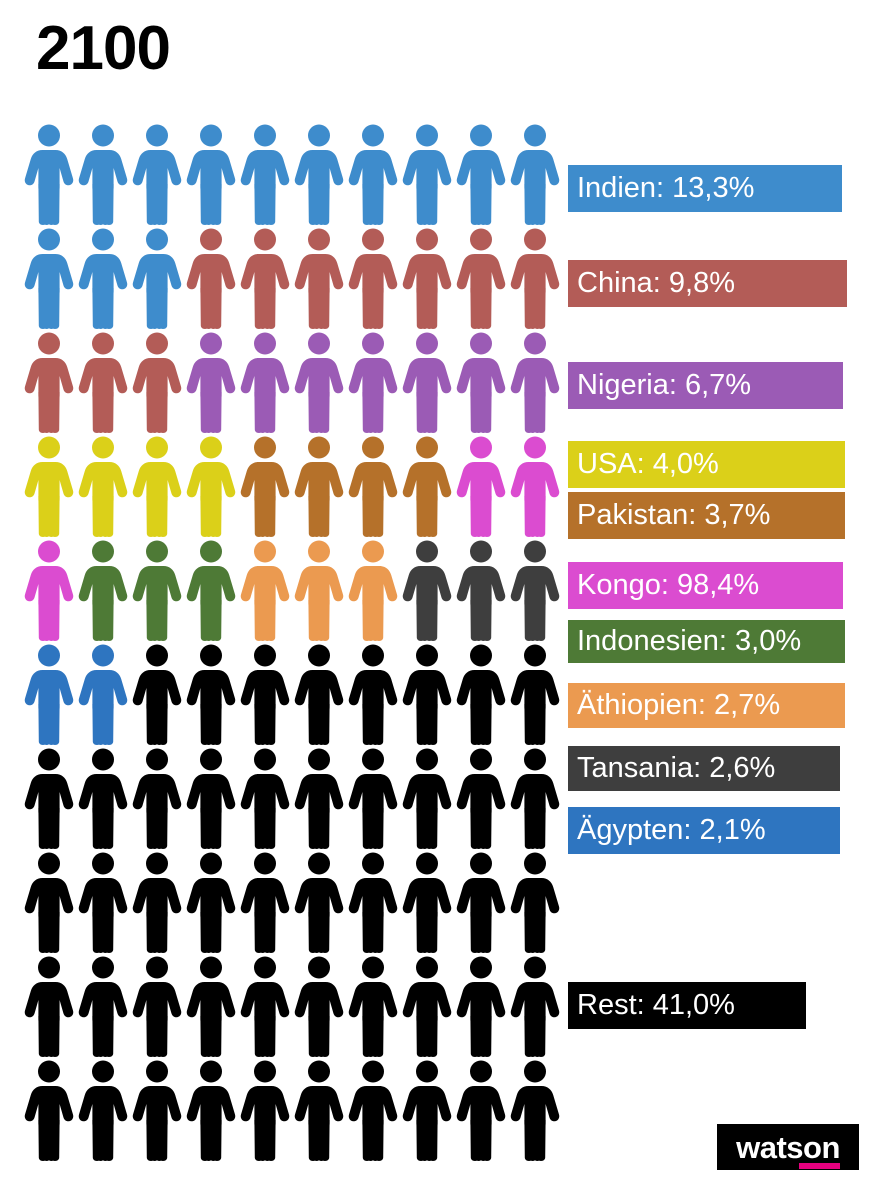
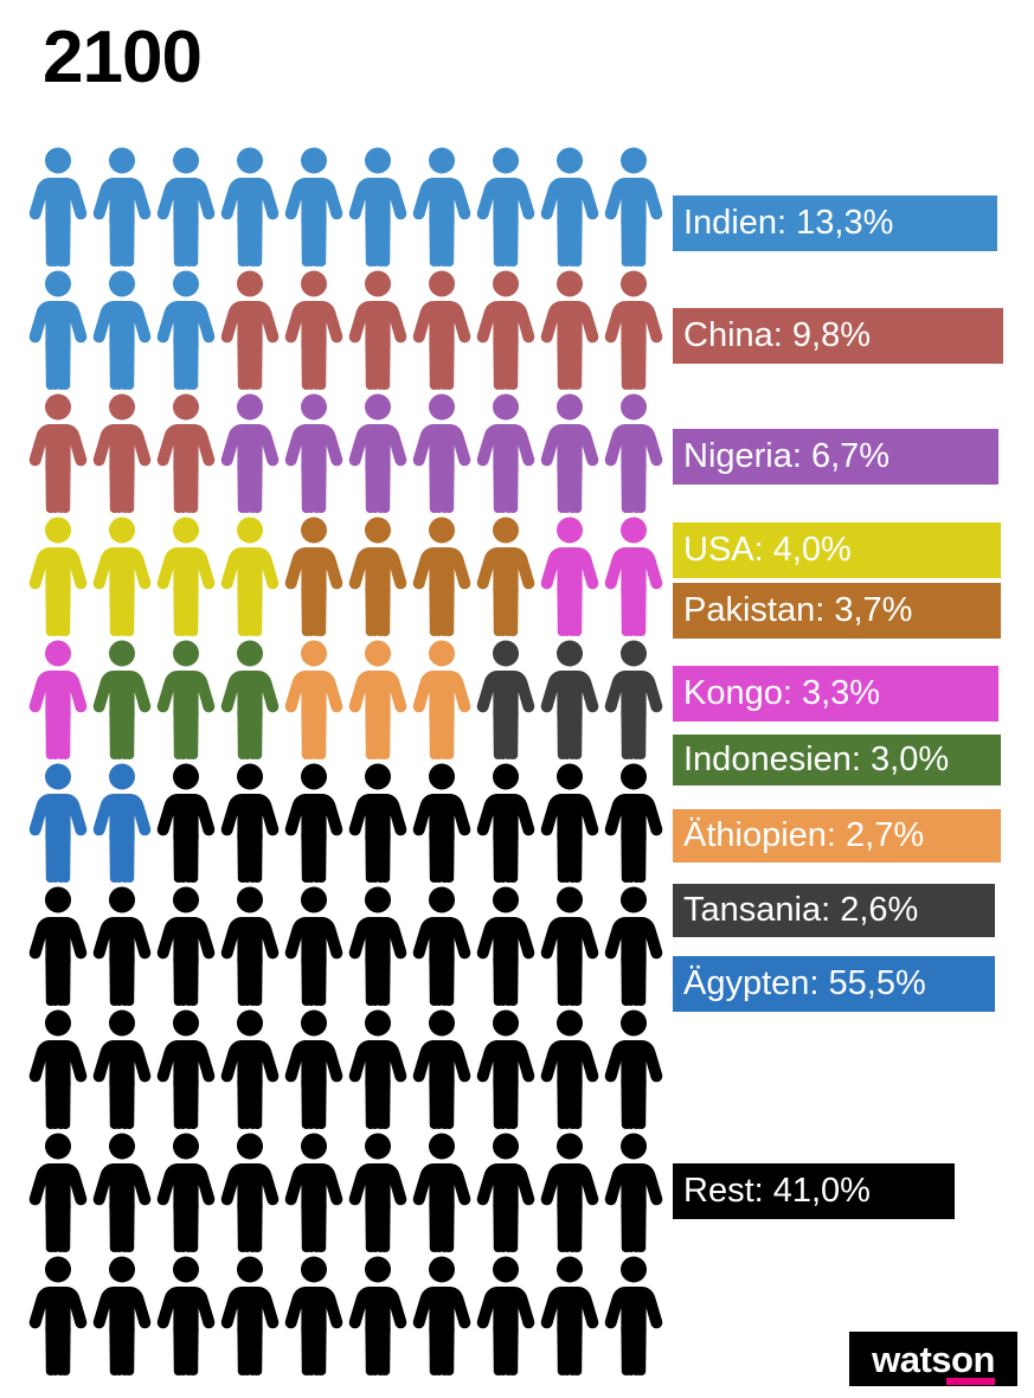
  2100
  Indien: 13,3%
  China: 9,8%
  Nigeria: 6,7%
  USA: 4,0%
  Pakistan: 3,7%
- Kongo: 98,4%
+ Kongo: 3,3%
  Indonesien: 3,0%
  Äthiopien: 2,7%
  Tansania: 2,6%
- Ägypten: 2,1%
+ Ägypten: 55,5%
  Rest: 41,0%
  watson
